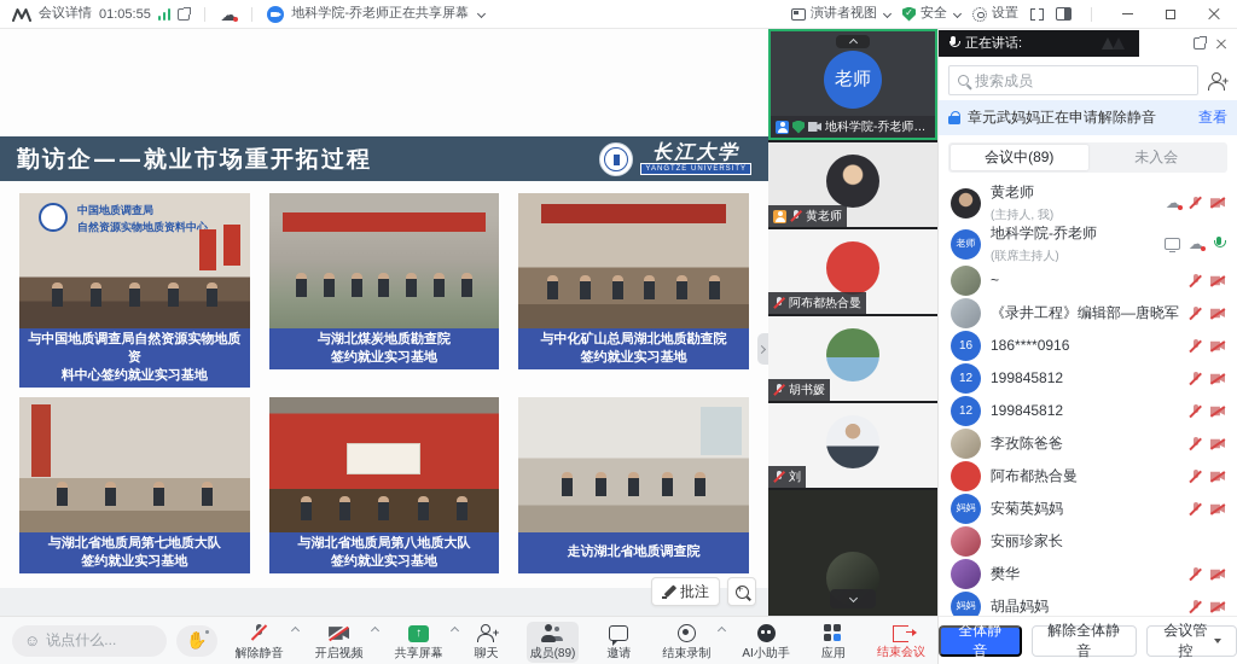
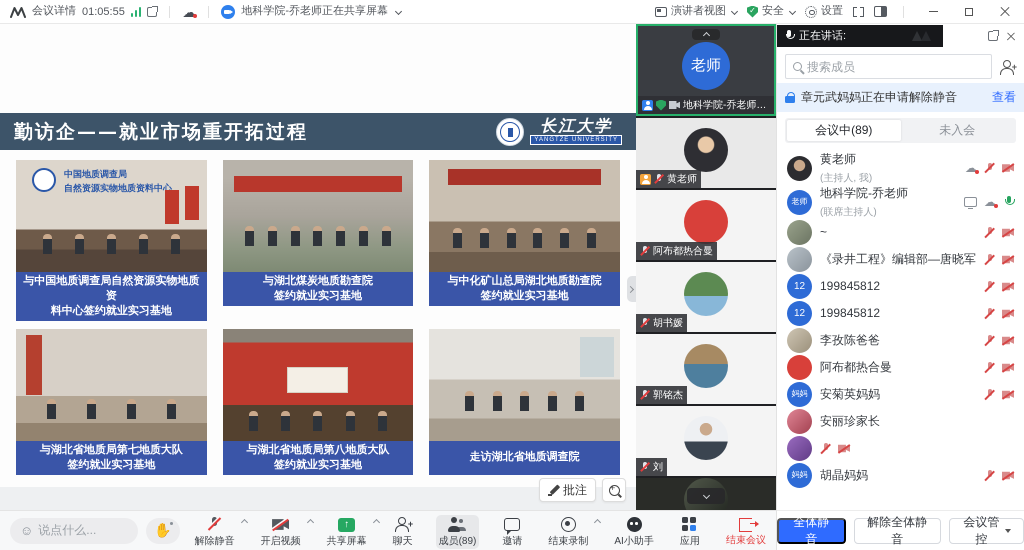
  会议详情
  01:05:55
  ☁
  地科学院-乔老师正在共享屏幕
  演讲者视图
  安全
  设置
  勤访企——就业市场重开拓过程
  长江大学
  中国地质调查局
  自然资源实物地质资料中心
  与中国地质调查局自然资源实物地质资
  料中心签约就业实习基地
  与湖北煤炭地质勘查院
  签约就业实习基地
  与中化矿山总局湖北地质勘查院
  签约就业实习基地
  与湖北省地质局第七地质大队
  签约就业实习基地
  与湖北省地质局第八地质大队
  签约就业实习基地
  走访湖北省地质调查院
  批注
  老师
  地科学院-乔老师正.
  黄老师
  阿布都热合曼
  胡书媛
+ 郭铭杰
  刘
  正在讲话:
  搜索成员
  +
  章元武妈妈正在申请解除静音
  查看
  会议中(89)
  未入会
  黄老师
  (主持人, 我)
  ☁
  老师
  地科学院-乔老师
  (联席主持人)
  ☁
  ~
  《录井工程》编辑部—唐晓军
- 16
- 186****0916
  12
  199845812
  12
  199845812
  李孜陈爸爸
  阿布都热合曼
  妈妈
  安菊英妈妈
  安丽珍家长
- 樊华
  妈妈
  胡晶妈妈
  全体静音
  解除全体静音
  会议管控
  ☺
  说点什么...
  ✋
  解除静音
  开启视频
  ↑
  共享屏幕
  +
  聊天
  成员(89)
  邀请
  结束录制
  AI小助手
  应用
  结束会议
